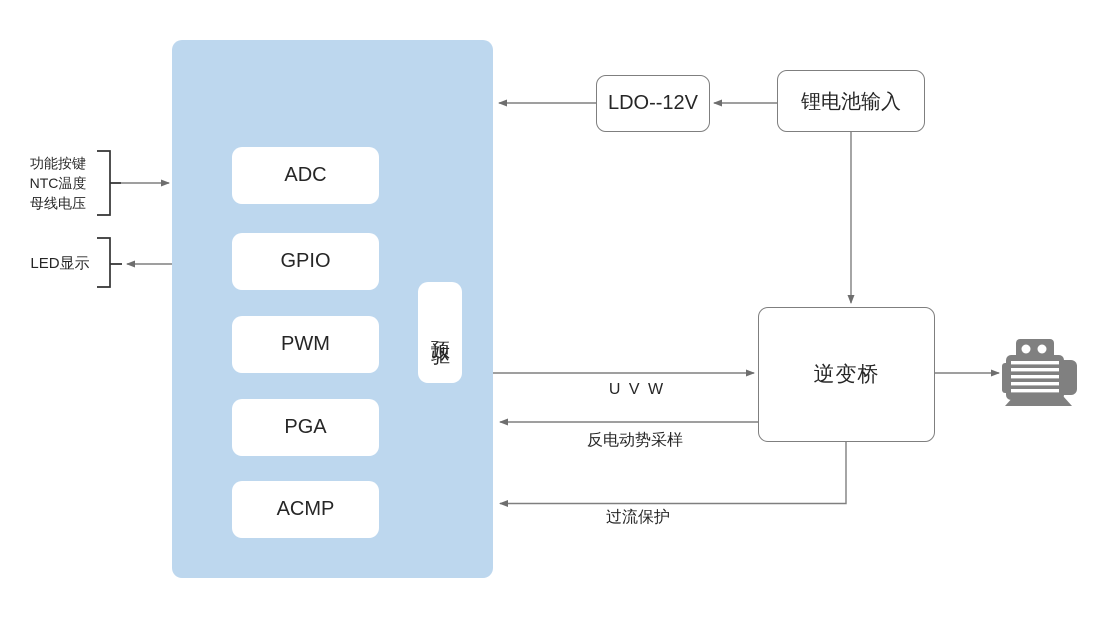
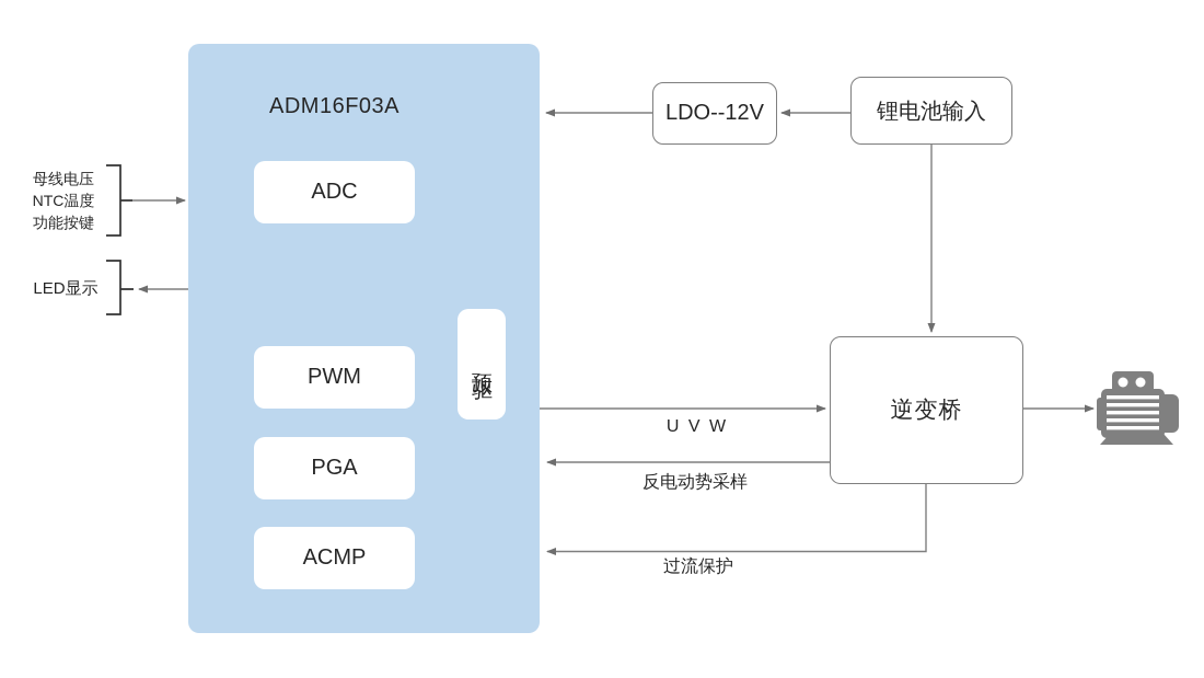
+ ADM16F03A
  ADC
- GPIO
  PWM
  PGA
  ACMP
  LDO--12V
  锂电池输入
  逆变桥
  U V W
  反电动势采样
  过流保护
- 功能按键
+ 母线电压
  NTC温度
- 母线电压
+ 功能按键
  LED显示
